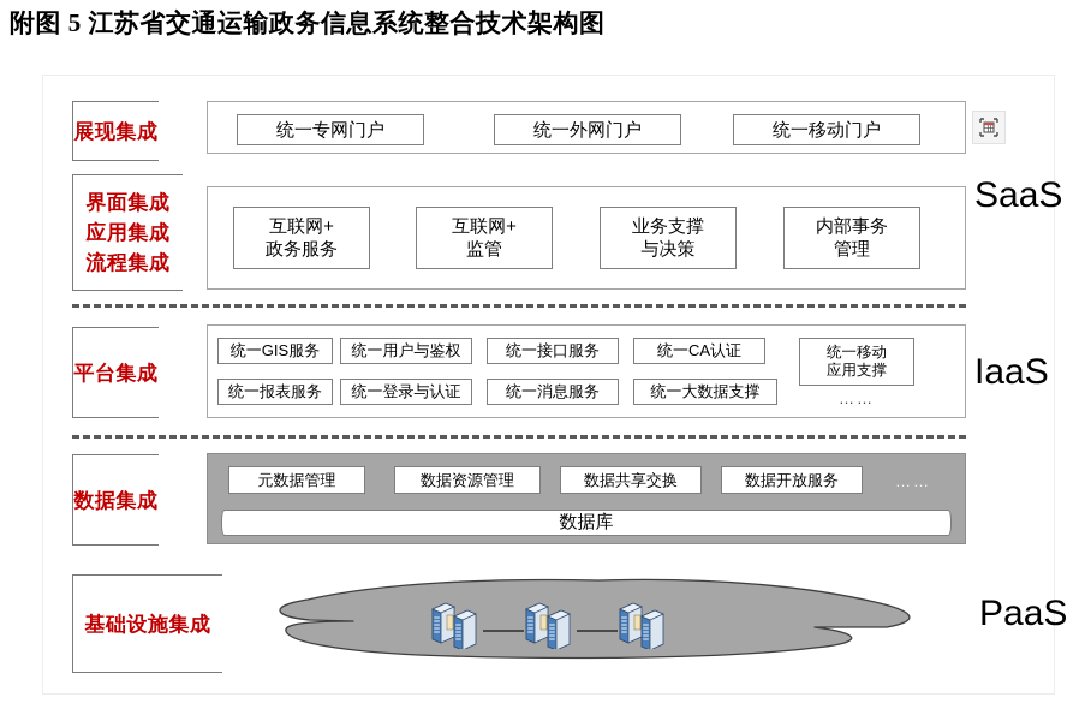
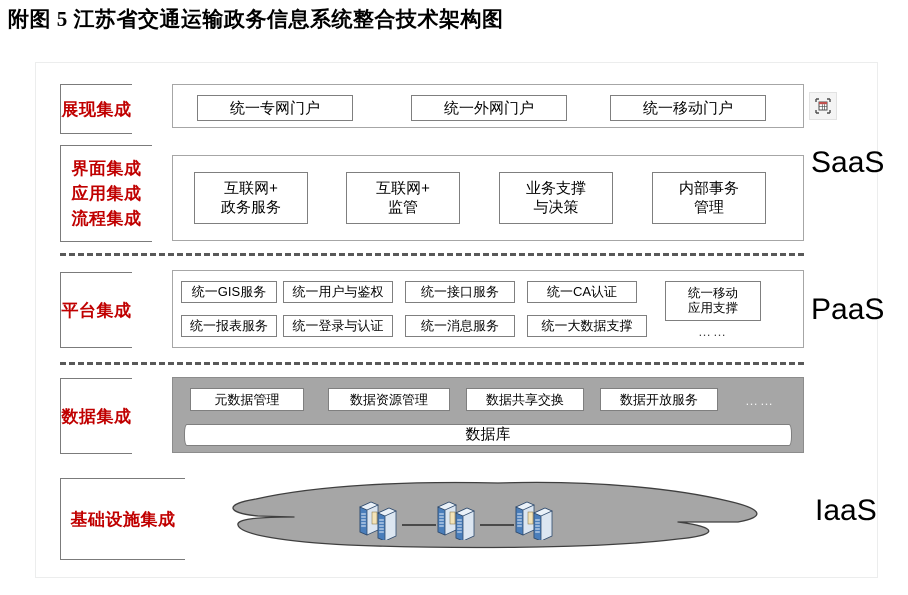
  附图 5 江苏省交通运输政务信息系统整合技术架构图
  展现集成
  统一专网门户
  统一外网门户
  统一移动门户
  界面集成
  应用集成
  流程集成
  互联网+
  政务服务
  互联网+
  监管
  业务支撑
  与决策
  内部事务
  管理
  SaaS
  平台集成
  统一GIS服务
  统一用户与鉴权
  统一接口服务
  统一CA认证
  统一移动
  应用支撑
  统一报表服务
  统一登录与认证
  统一消息服务
  统一大数据支撑
  ……
- IaaS
+ PaaS
  数据集成
  元数据管理
  数据资源管理
  数据共享交换
  数据开放服务
  ……
  数据库
  基础设施集成
- PaaS
+ IaaS
